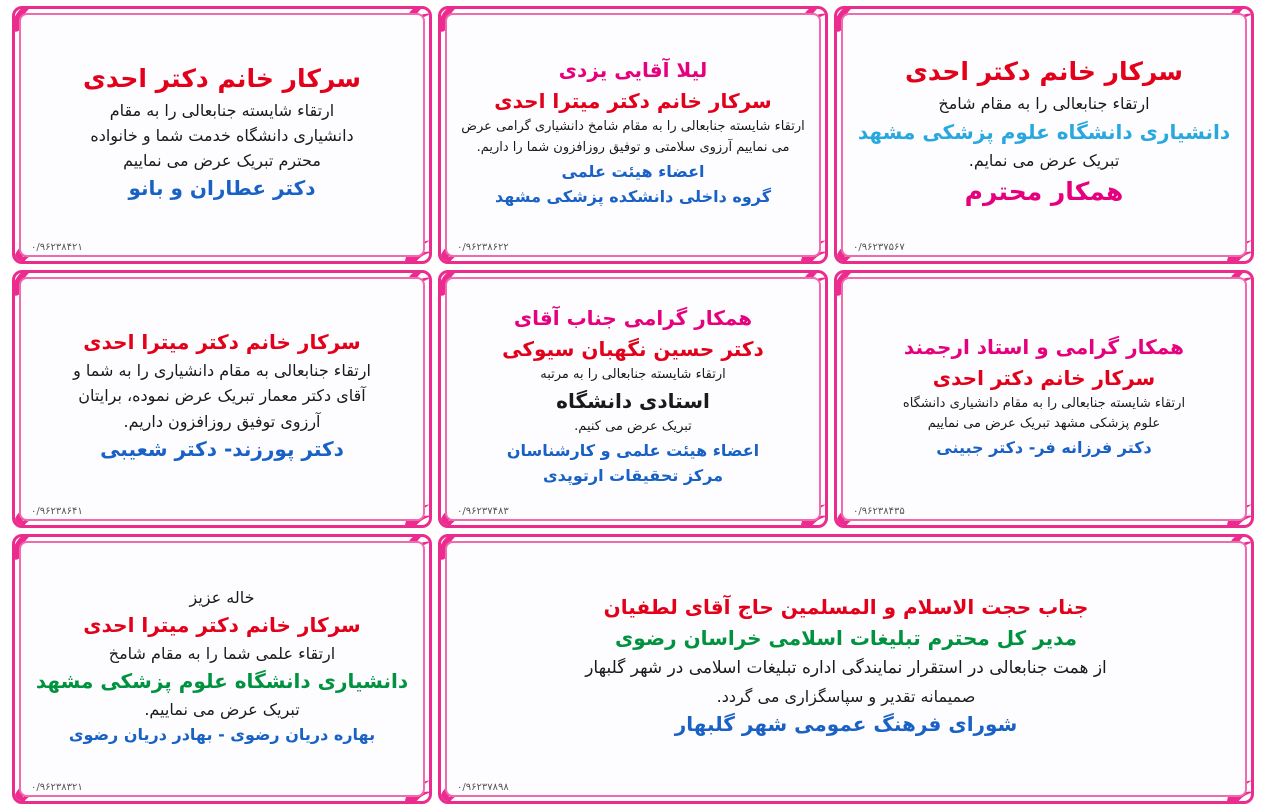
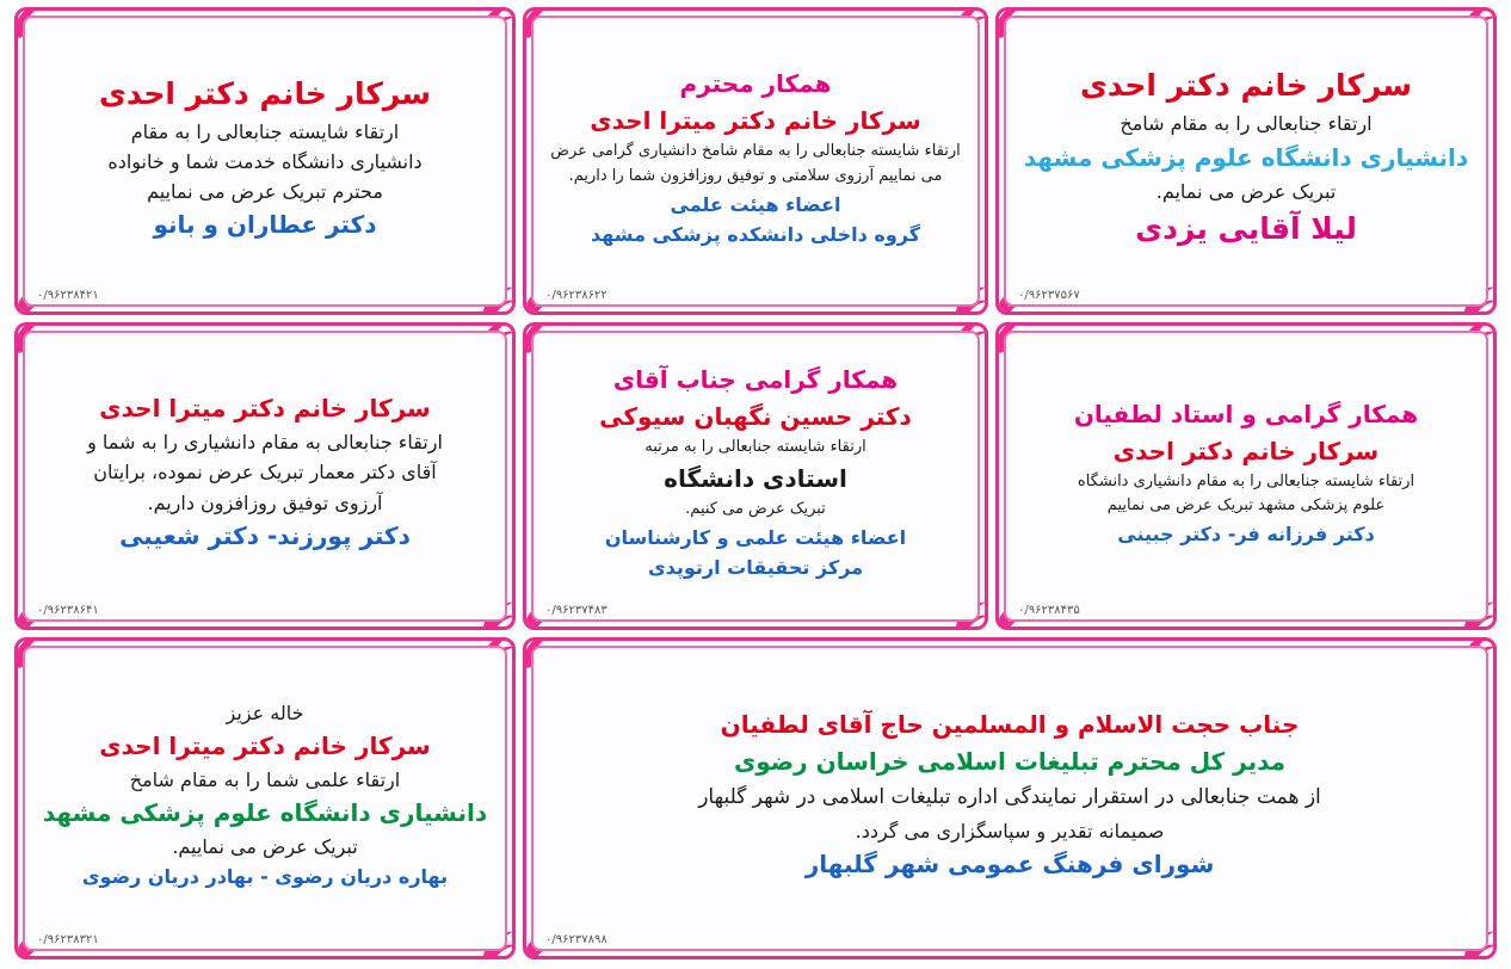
  سرکار خانم دکتر احدی
  ارتقاء جنابعالی را به مقام شامخ
  دانشیاری دانشگاه علوم پزشکی مشهد
  تبریک عرض می نمایم.
- همکار محترم
+ لیلا آقایی یزدی
  ۰/۹۶۲۳۷۵۶۷
- لیلا آقایی یزدی
+ همکار محترم
  سرکار خانم دکتر میترا احدی
  ارتقاء شایسته جنابعالی را به مقام شامخ دانشیاری گرامی عرض
  می نماییم آرزوی سلامتی و توفیق روزافزون شما را داریم.
  اعضاء هیئت علمی
  گروه داخلی دانشکده پزشکی مشهد
  ۰/۹۶۲۳۸۶۲۲
  سرکار خانم دکتر احدی
  ارتقاء شایسته جنابعالی را به مقام
  دانشیاری دانشگاه خدمت شما و خانواده
  محترم تبریک عرض می نماییم
  دکتر عطاران و بانو
  ۰/۹۶۲۳۸۴۲۱
- همکار گرامی و استاد ارجمند
+ همکار گرامی و استاد لطفیان
  سرکار خانم دکتر احدی
  ارتقاء شایسته جنابعالی را به مقام دانشیاری دانشگاه
  علوم پزشکی مشهد تبریک عرض می نماییم
  دکتر فرزانه فر- دکتر جبینی
  ۰/۹۶۲۳۸۴۳۵
  همکار گرامی جناب آقای
  دکتر حسین نگهبان سیوکی
  ارتقاء شایسته جنابعالی را به مرتبه
  استادی دانشگاه
  تبریک عرض می کنیم.
  اعضاء هیئت علمی و کارشناسان
  مرکز تحقیقات ارتوپدی
  ۰/۹۶۲۳۷۴۸۳
  سرکار خانم دکتر میترا احدی
  ارتقاء جنابعالی به مقام دانشیاری را به شما و
  آقای دکتر معمار تبریک عرض نموده، برایتان
  آرزوی توفیق روزافزون داریم.
  دکتر پورزند- دکتر شعیبی
  ۰/۹۶۲۳۸۶۴۱
  جناب حجت الاسلام و المسلمین حاج آقای لطفیان
  مدیر کل محترم تبلیغات اسلامی خراسان رضوی
  از همت جنابعالی در استقرار نمایندگی اداره تبلیغات اسلامی در شهر گلبهار
  صمیمانه تقدیر و سپاسگزاری می گردد.
  شورای فرهنگ عمومی شهر گلبهار
  ۰/۹۶۲۳۷۸۹۸
  خاله عزیز
  سرکار خانم دکتر میترا احدی
  ارتقاء علمی شما را به مقام شامخ
  دانشیاری دانشگاه علوم پزشکی مشهد
  تبریک عرض می نماییم.
  بهاره دریان رضوی - بهادر دریان رضوی
  ۰/۹۶۲۳۸۳۲۱
